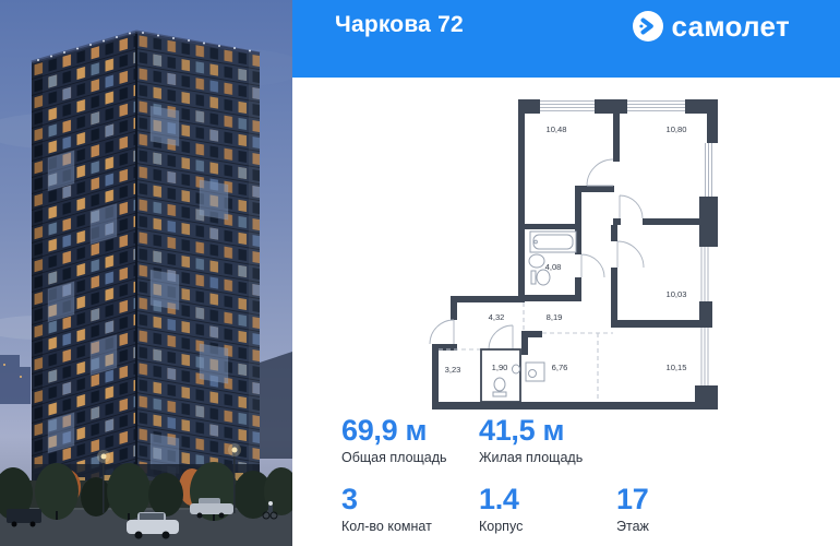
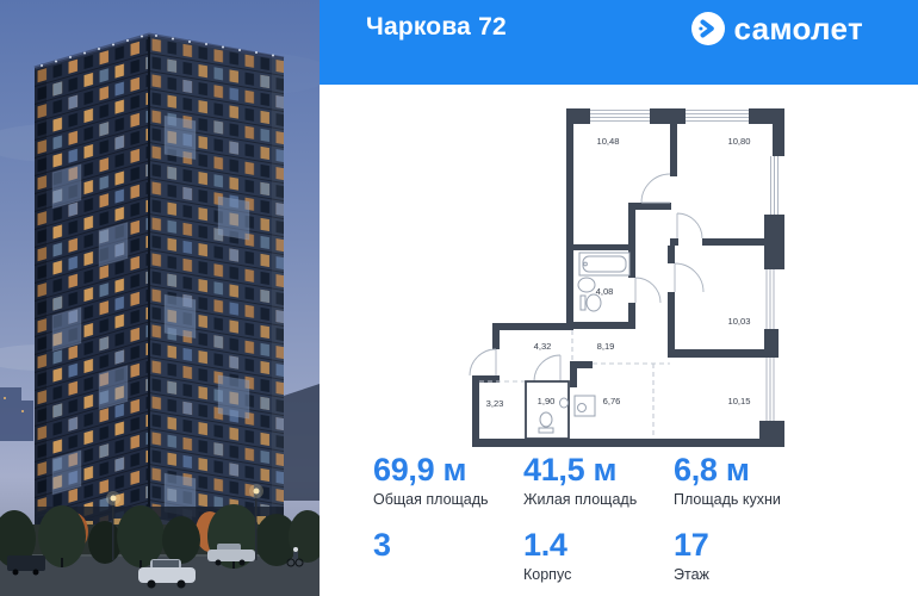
  Чаркова 72
  самолет
  10,48
  10,80
  4,08
  10,03
  4,32
  8,19
  3,23
  1,90
  6,76
  10,15
  69,9 м
  Общая площадь
  41,5 м
  Жилая площадь
+ 6,8 м
+ Площадь кухни
  3
- Кол-во комнат
  1.4
  Корпус
  17
  Этаж
